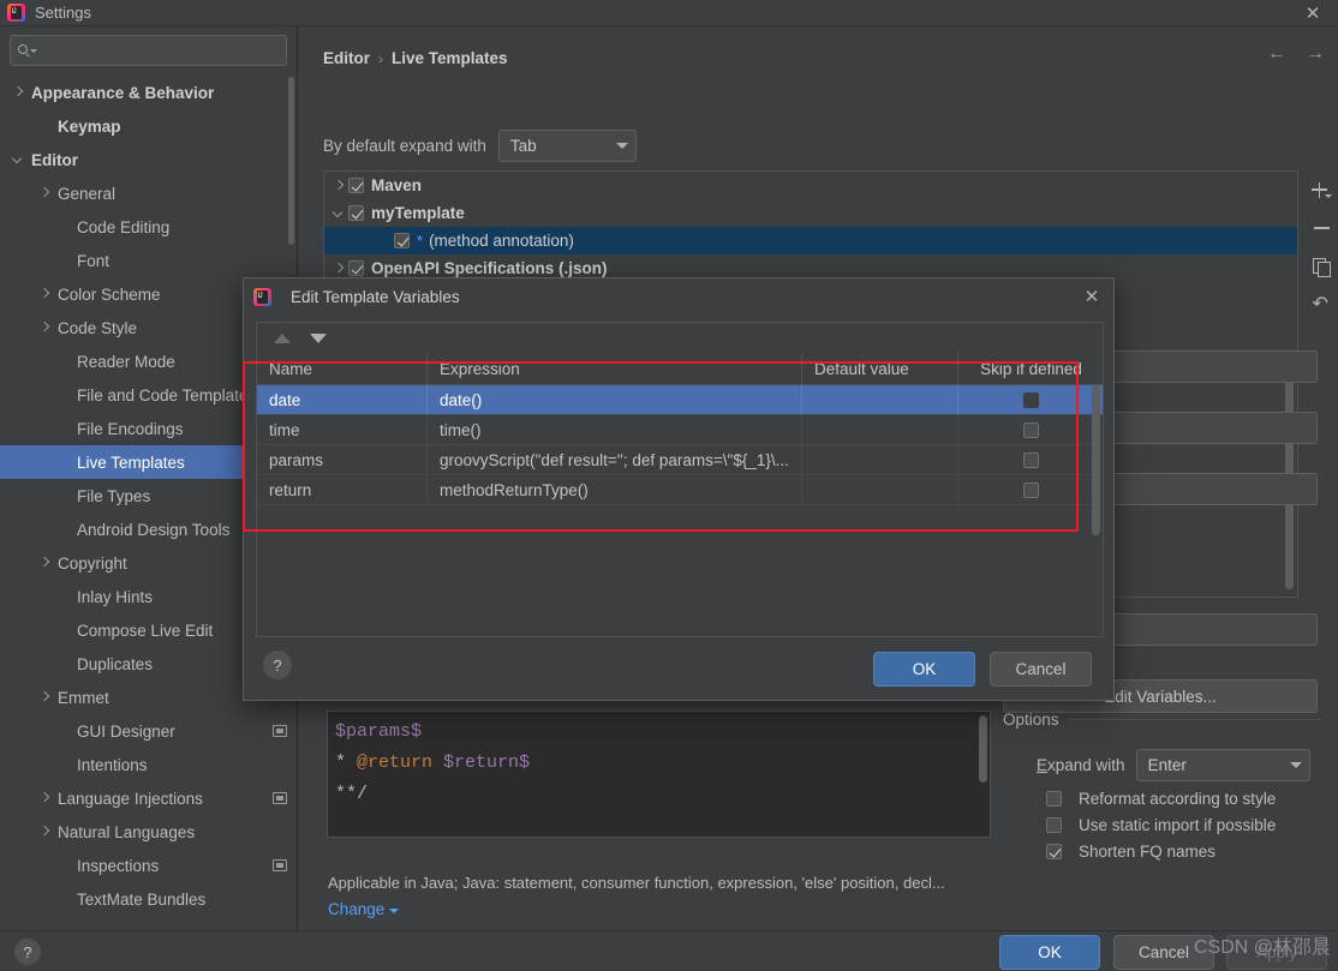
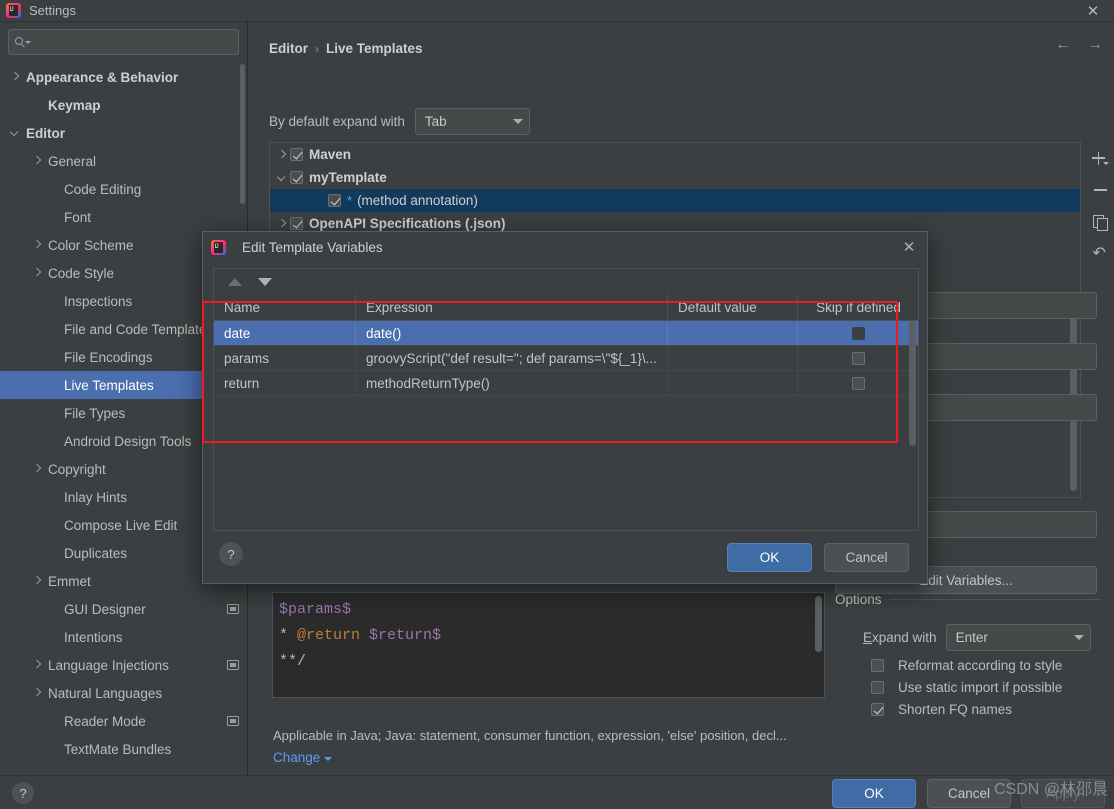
  Settings
  ✕
  Appearance & Behavior
  Keymap
  Editor
  General
  Code Editing
  Font
  Color Scheme
  Code Style
- Reader Mode
+ Inspections
  File and Code Templat
  File Encodings
  Live Templates
  File Types
  Android Design Tools
  Copyright
  Inlay Hints
  Compose Live Edit
  Duplicates
  Emmet
  GUI Designer
  Intentions
  Language Injections
  Natural Languages
- Inspections
+ Reader Mode
  TextMate Bundles
  Editor
  ›
  Live Templates
  ←
  →
  By default expand with
  Tab
  Maven
  myTemplate
  *
  (method annotation)
  OpenAPI Specifications (.json)
  ↶
  dit Variables...
  $params$
  * @return $return$
  **/
  Applicable in Java; Java: statement, consumer function, expression, 'else' position, decl...
  Change
  Options
  Expand with
  Enter
  Reformat according to style
  Use static import if possible
  Shorten FQ names
  ?
  OK
  Cancel
  Apply
  CSDN @林邵晨
  Edit Template Variables
  ✕
  Name
  Expression
  Default value
  Skip if defined
  date
  date()
- time
- time()
  params
  groovyScript("def result=''; def params=\"${_1}\...
  return
  methodReturnType()
  ?
  OK
  Cancel
